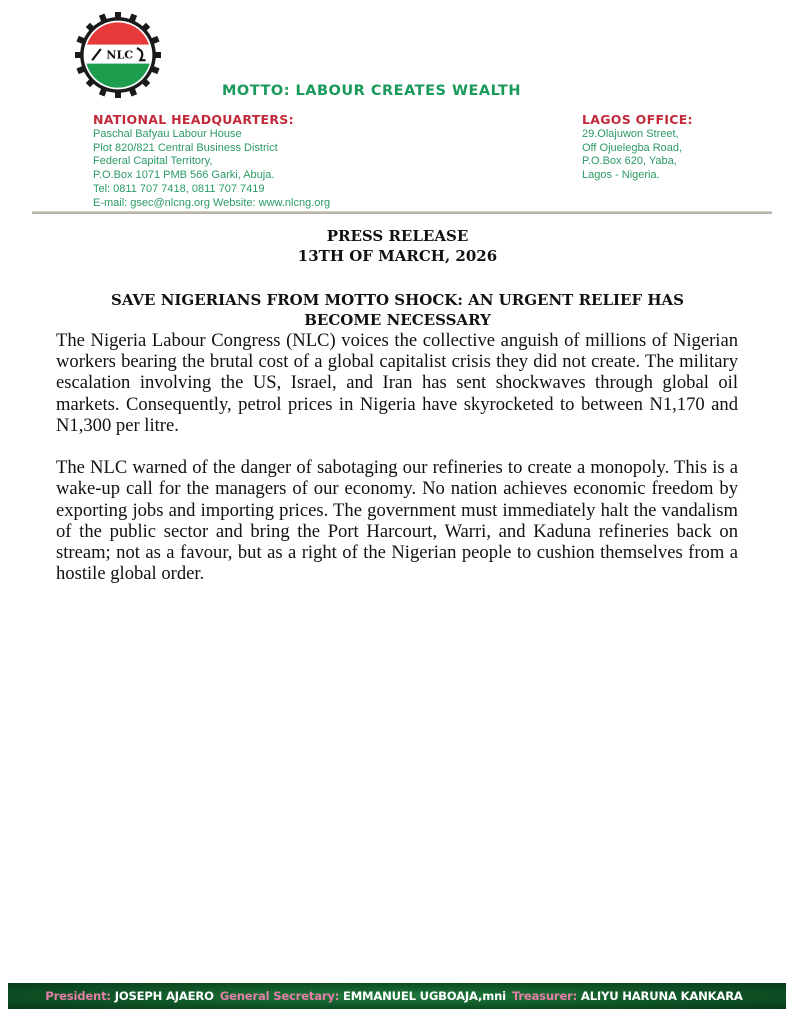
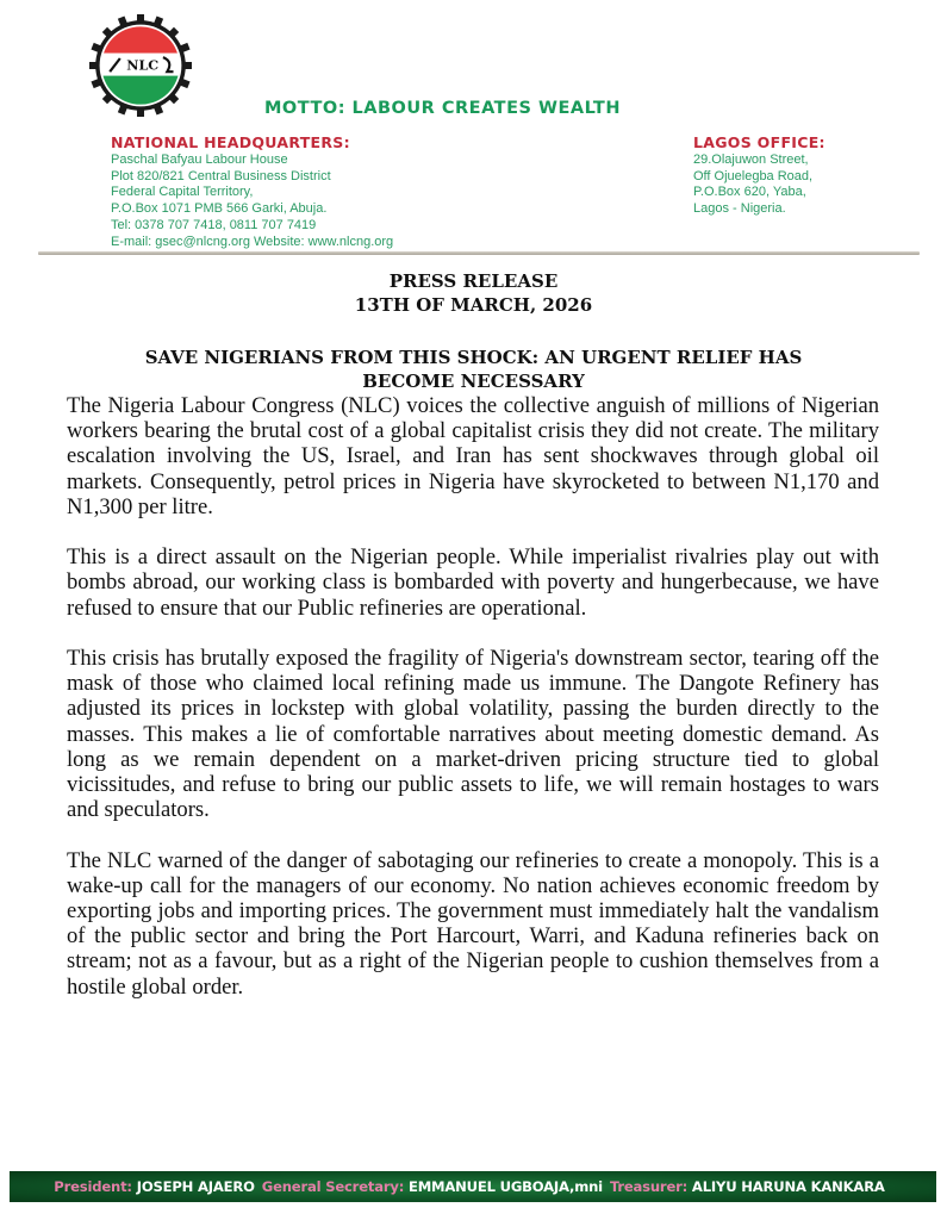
  NLC
  MOTTO: LABOUR CREATES WEALTH
  NATIONAL HEADQUARTERS:
  Paschal Bafyau Labour House
  Plot 820/821 Central Business District
  Federal Capital Territory,
  P.O.Box 1071 PMB 566 Garki, Abuja.
- Tel: 0811 707 7418, 0811 707 7419
+ Tel: 0378 707 7418, 0811 707 7419
  E-mail: gsec@nlcng.org Website: www.nlcng.org
  LAGOS OFFICE:
  29.Olajuwon Street,
  Off Ojuelegba Road,
  P.O.Box 620, Yaba,
  Lagos - Nigeria.
  PRESS RELEASE
  13TH OF MARCH, 2026
- SAVE NIGERIANS FROM MOTTO SHOCK: AN URGENT RELIEF HAS
+ SAVE NIGERIANS FROM THIS SHOCK: AN URGENT RELIEF HAS
  BECOME NECESSARY
  The Nigeria Labour Congress (NLC) voices the collective anguish of millions of Nigerian workers bearing the brutal cost of a global capitalist crisis they did not create. The military escalation involving the US, Israel, and Iran has sent shockwaves through global oil markets. Consequently, petrol prices in Nigeria have skyrocketed to between N1,170 and N1,300 per litre.
+ This is a direct assault on the Nigerian people. While imperialist rivalries play out with bombs abroad, our working class is bombarded with poverty and hungerbecause, we have refused to ensure that our Public refineries are operational.
+ This crisis has brutally exposed the fragility of Nigeria's downstream sector, tearing off the mask of those who claimed local refining made us immune. The Dangote Refinery has adjusted its prices in lockstep with global volatility, passing the burden directly to the masses. This makes a lie of comfortable narratives about meeting domestic demand. As long as we remain dependent on a market-driven pricing structure tied to global vicissitudes, and refuse to bring our public assets to life, we will remain hostages to wars and speculators.
  The NLC warned of the danger of sabotaging our refineries to create a monopoly. This is a wake-up call for the managers of our economy. No nation achieves economic freedom by exporting jobs and importing prices. The government must immediately halt the vandalism of the public sector and bring the Port Harcourt, Warri, and Kaduna refineries back on stream; not as a favour, but as a right of the Nigerian people to cushion themselves from a hostile global order.
  President:
  JOSEPH AJAERO
  General Secretary:
  EMMANUEL UGBOAJA,mni
  Treasurer:
  ALIYU HARUNA KANKARA
